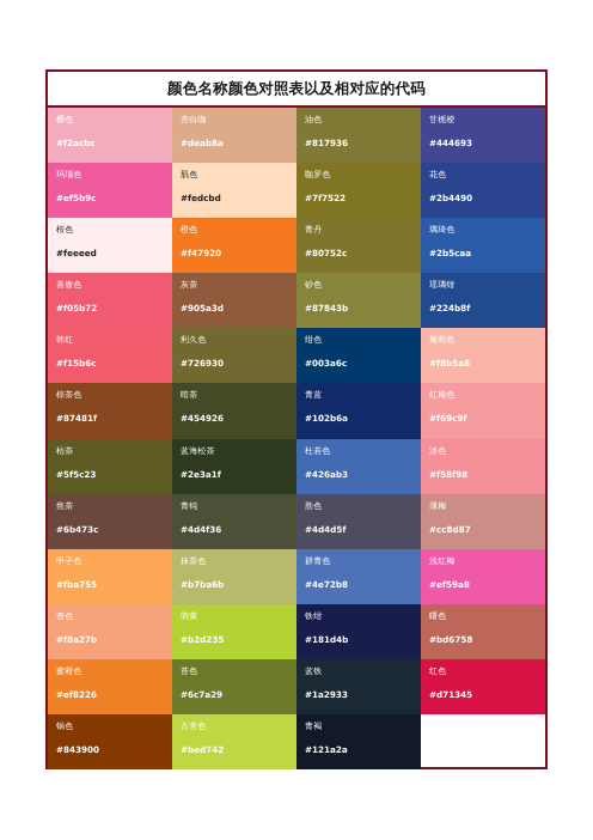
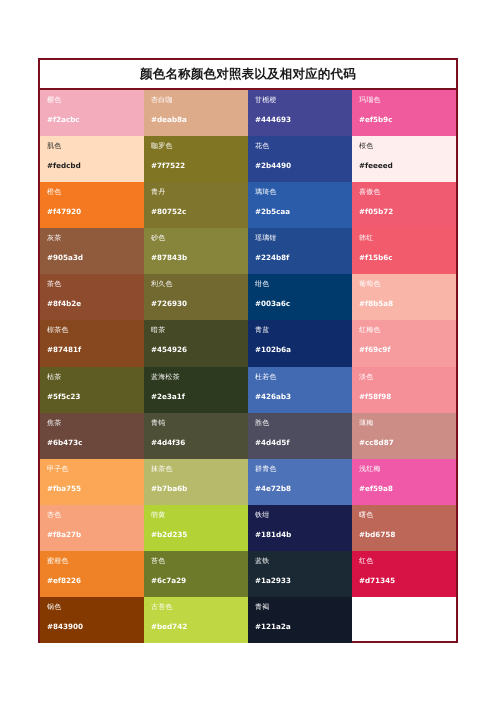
  颜色名称颜色对照表以及相对应的代码
  樱色
  #f2acbc
  杏白咖
  #deab8a
- 油色
- #817936
  甘栀梗
  #444693
  玛瑙色
  #ef5b9c
  肌色
  #fedcbd
  咖罗色
  #7f7522
  花色
  #2b4490
  桜色
  #feeeed
  橙色
  #f47920
  青丹
  #80752c
  璃琦色
  #2b5caa
  喜傲色
  #f05b72
  灰茶
  #905a3d
  砂色
  #87843b
  瑶璃钳
  #224b8f
  韩红
  #f15b6c
+ 茶色
+ #8f4b2e
  利久色
  #726930
  绀色
  #003a6c
  葡萄色
  #f8b5a8
  棕茶色
  #87481f
  暗茶
  #454926
  青蓝
  #102b6a
  红梅色
  #f69c9f
  枯茶
  #5f5c23
  蓝海松茶
  #2e3a1f
  杜若色
  #426ab3
  淡色
  #f58f98
  焦茶
  #6b473c
  青钝
  #4d4f36
  胜色
  #4d4d5f
  薄梅
  #cc8d87
  甲子色
  #fba755
  抹茶色
  #b7ba6b
  群青色
  #4e72b8
  浅红梅
  #ef59a8
  杏色
  #f8a27b
  萌黄
  #b2d235
  铁绀
  #181d4b
  曙色
  #bd6758
  蜜柑色
  #ef8226
  苔色
  #6c7a29
  蓝铁
  #1a2933
  红色
  #d71345
  锅色
  #843900
  古苔色
  #bed742
  青褐
  #121a2a
